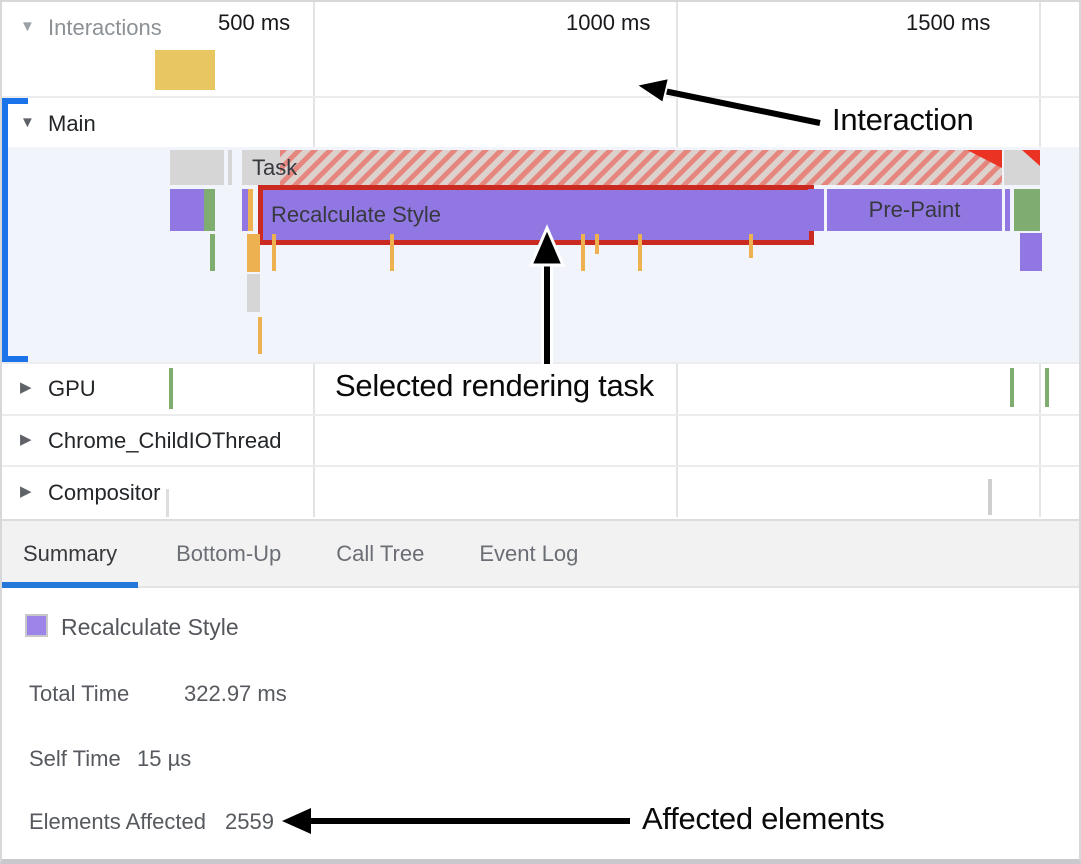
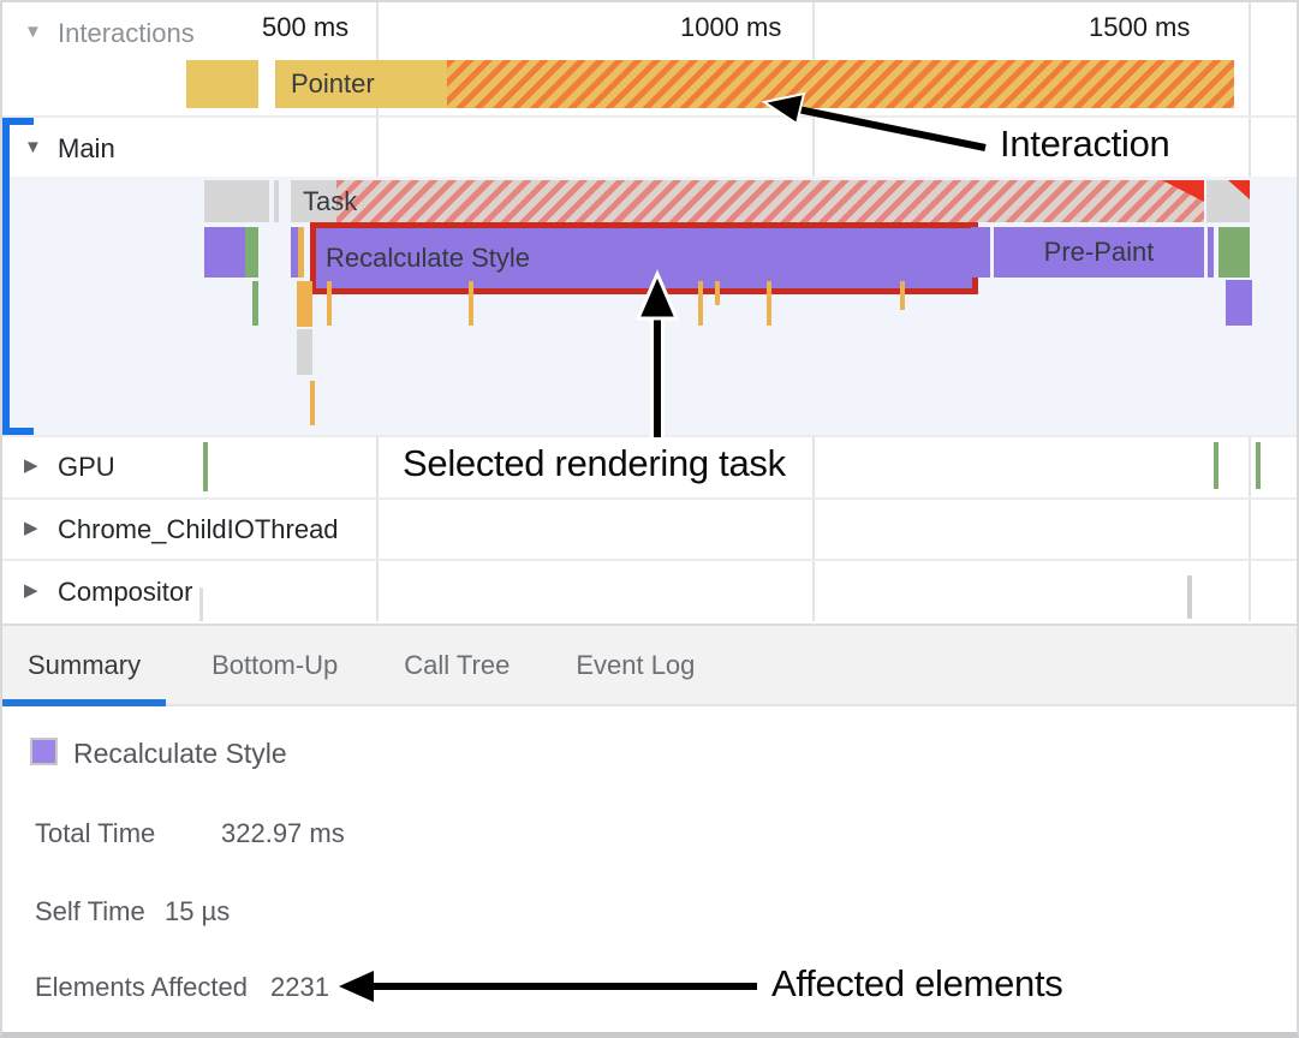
  500 ms
  1000 ms
  1500 ms
  ▼ Interactions
+ Pointer
  ▼ Main
  Task
  Recalculate Style
  Pre-Paint
  ▶ GPU
  ▶ Chrome_ChildIOThread
  ▶ Compositor
  Summary
  Bottom-Up
  Call Tree
  Event Log
  Recalculate Style
  Total Time
  322.97 ms
  Self Time
  15 µs
  Elements Affected
- 2559
+ 2231
  Interaction
  Selected rendering task
  Affected elements
